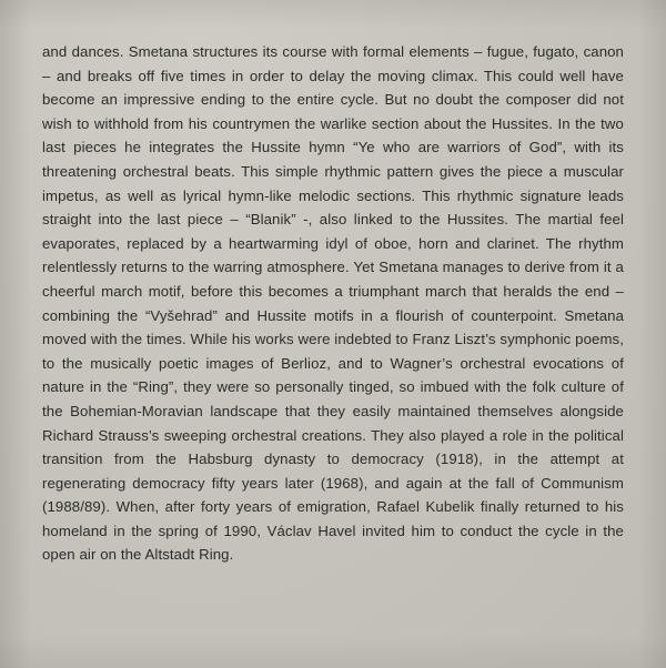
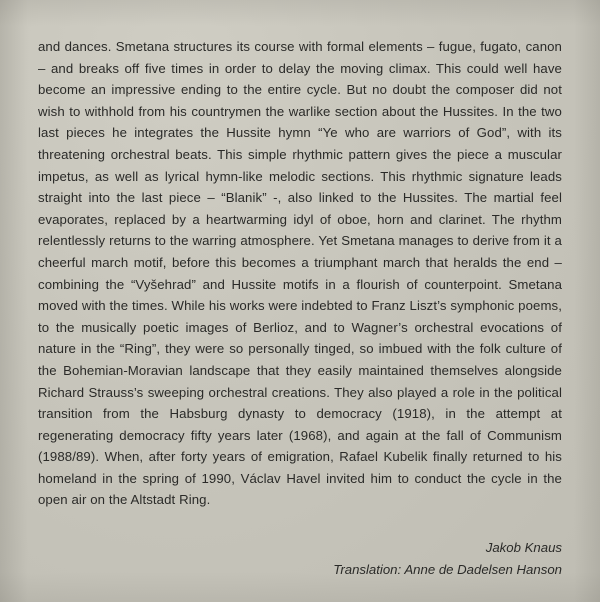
  and dances. Smetana structures its course with formal elements – fugue, fugato, canon – and breaks off five times in order to delay the moving climax. This could well have become an impressive ending to the entire cycle. But no doubt the composer did not wish to withhold from his countrymen the warlike section about the Hussites. In the two last pieces he integrates the Hussite hymn “Ye who are warriors of God”, with its threatening orchestral beats. This simple rhythmic pattern gives the piece a muscular impetus, as well as lyrical hymn-like melodic sections. This rhythmic signature leads straight into the last piece – “Blanik” -, also linked to the Hussites. The martial feel evaporates, replaced by a heartwarming idyl of oboe, horn and clarinet. The rhythm relentlessly returns to the warring atmosphere. Yet Smetana manages to derive from it a cheerful march motif, before this becomes a triumphant march that heralds the end – combining the “Vyšehrad” and Hussite motifs in a flourish of counterpoint. Smetana moved with the times. While his works were indebted to Franz Liszt’s symphonic poems, to the musically poetic images of Berlioz, and to Wagner’s orchestral evocations of nature in the “Ring”, they were so personally tinged, so imbued with the folk culture of the Bohemian-Moravian landscape that they easily maintained themselves alongside Richard Strauss’s sweeping orchestral creations. They also played a role in the political transition from the Habsburg dynasty to democracy (1918), in the attempt at regenerating democracy fifty years later (1968), and again at the fall of Communism (1988/89). When, after forty years of emigration, Rafael Kubelik finally returned to his homeland in the spring of 1990, Václav Havel invited him to conduct the cycle in the open air on the Altstadt Ring.
+ Jakob Knaus
+ Translation: Anne de Dadelsen Hanson
